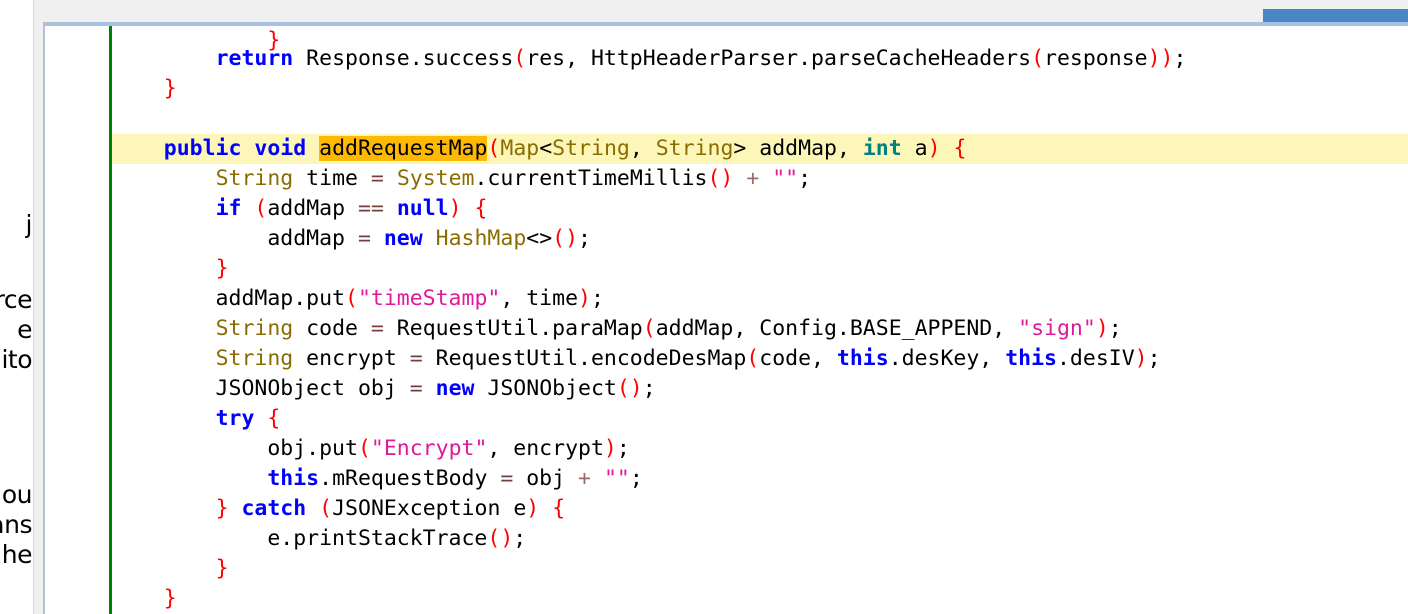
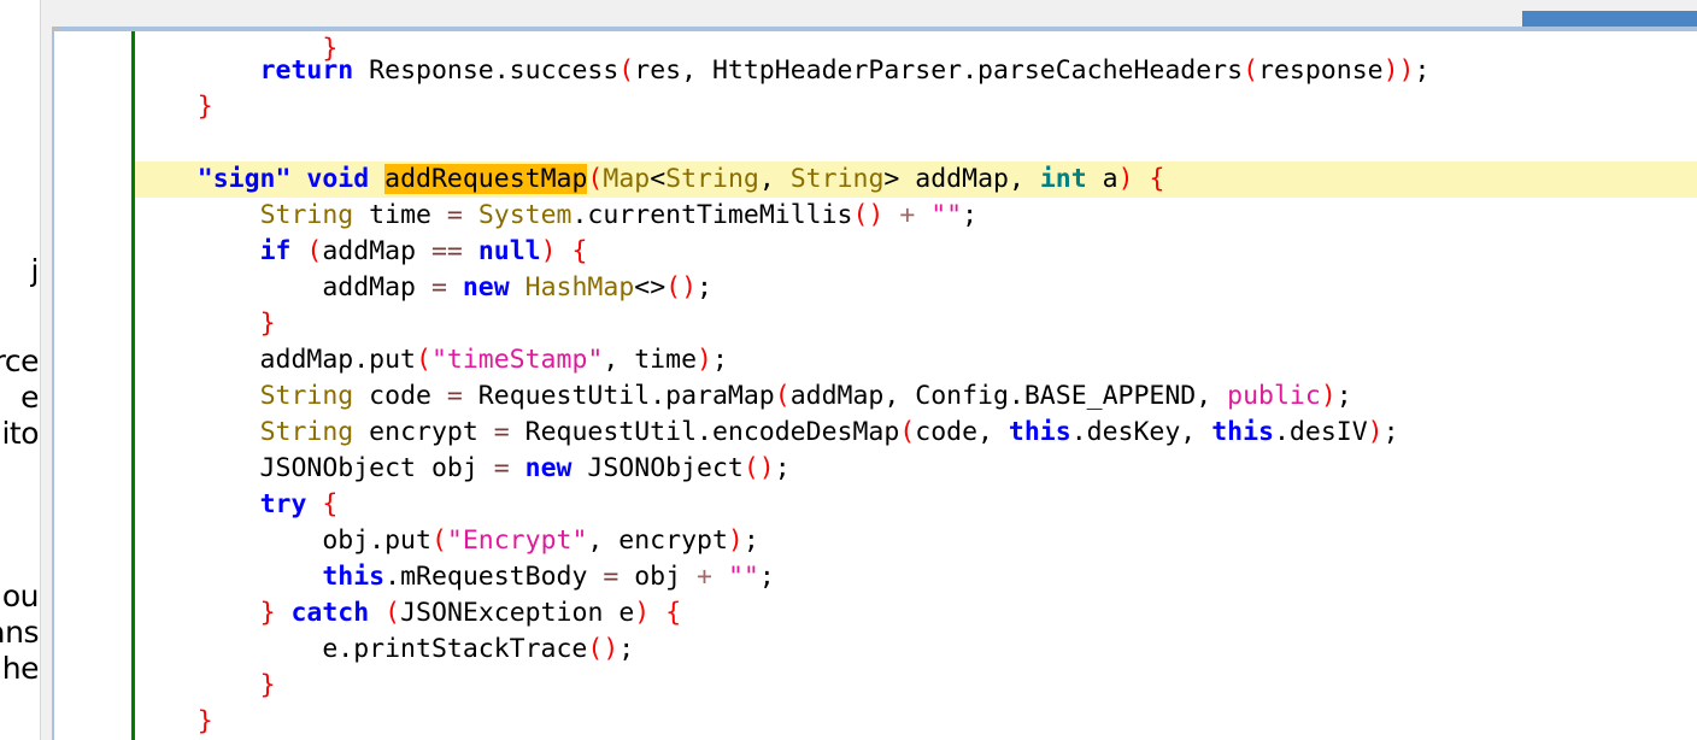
  j
  e
  ito
  ou
  he
  }
  return Response.success(res, HttpHeaderParser.parseCacheHeaders(response));
  }
- public void addRequestMap(Map<String, String> addMap, int a) {
+ "sign" void addRequestMap(Map<String, String> addMap, int a) {
  String time = System.currentTimeMillis() + "";
  if (addMap == null) {
  addMap = new HashMap<>();
  }
  addMap.put("timeStamp", time);
- String code = RequestUtil.paraMap(addMap, Config.BASE_APPEND, "sign");
+ String code = RequestUtil.paraMap(addMap, Config.BASE_APPEND, public);
  String encrypt = RequestUtil.encodeDesMap(code, this.desKey, this.desIV);
  JSONObject obj = new JSONObject();
  try {
  obj.put("Encrypt", encrypt);
  this.mRequestBody = obj + "";
  } catch (JSONException e) {
  e.printStackTrace();
  }
  }
